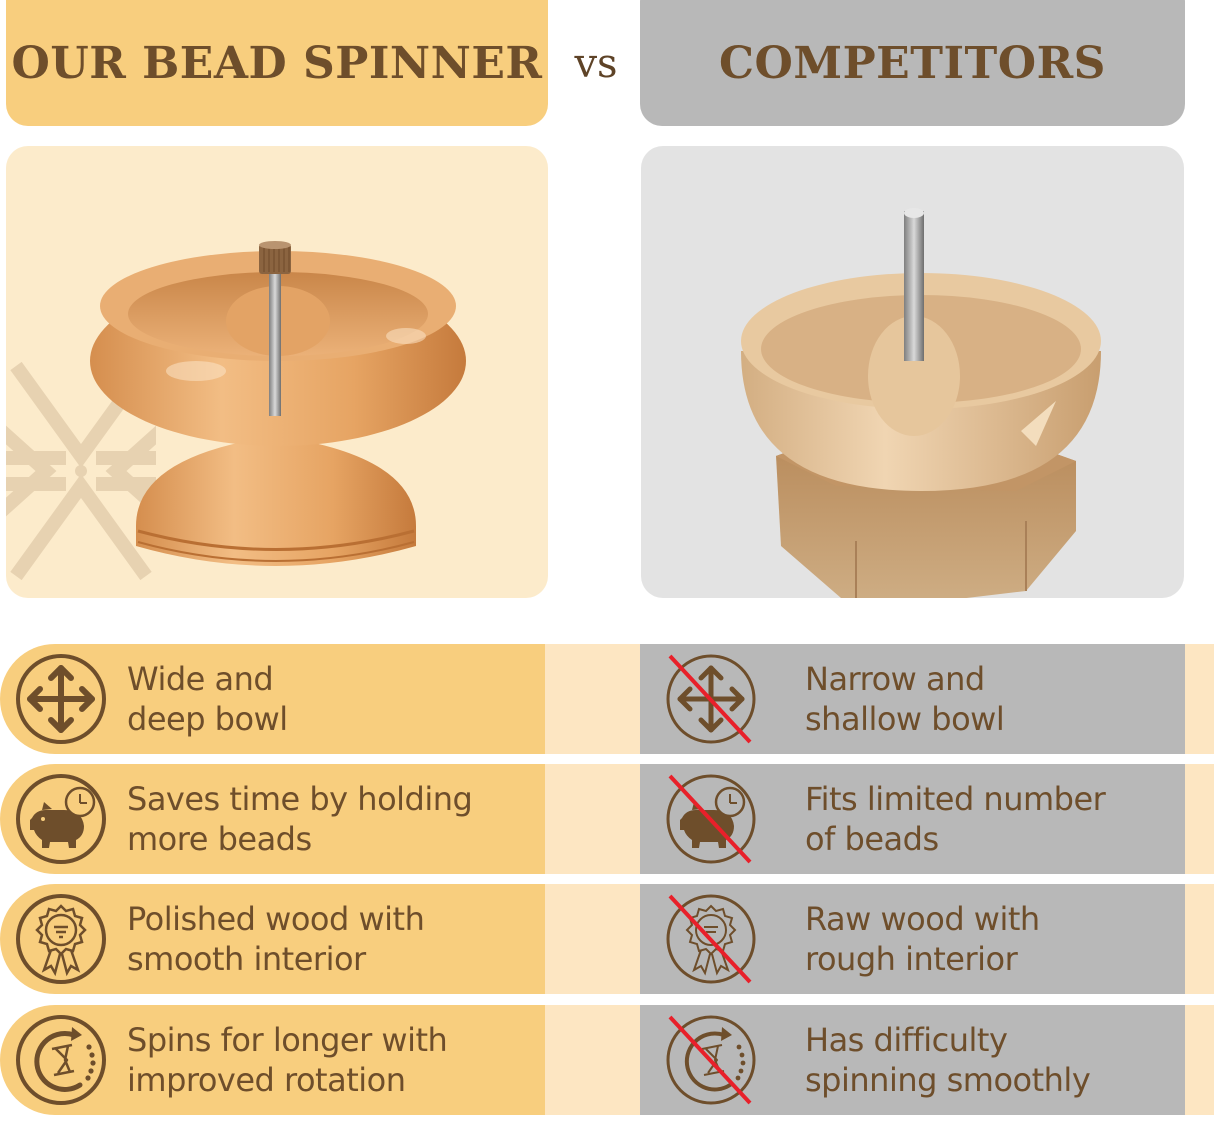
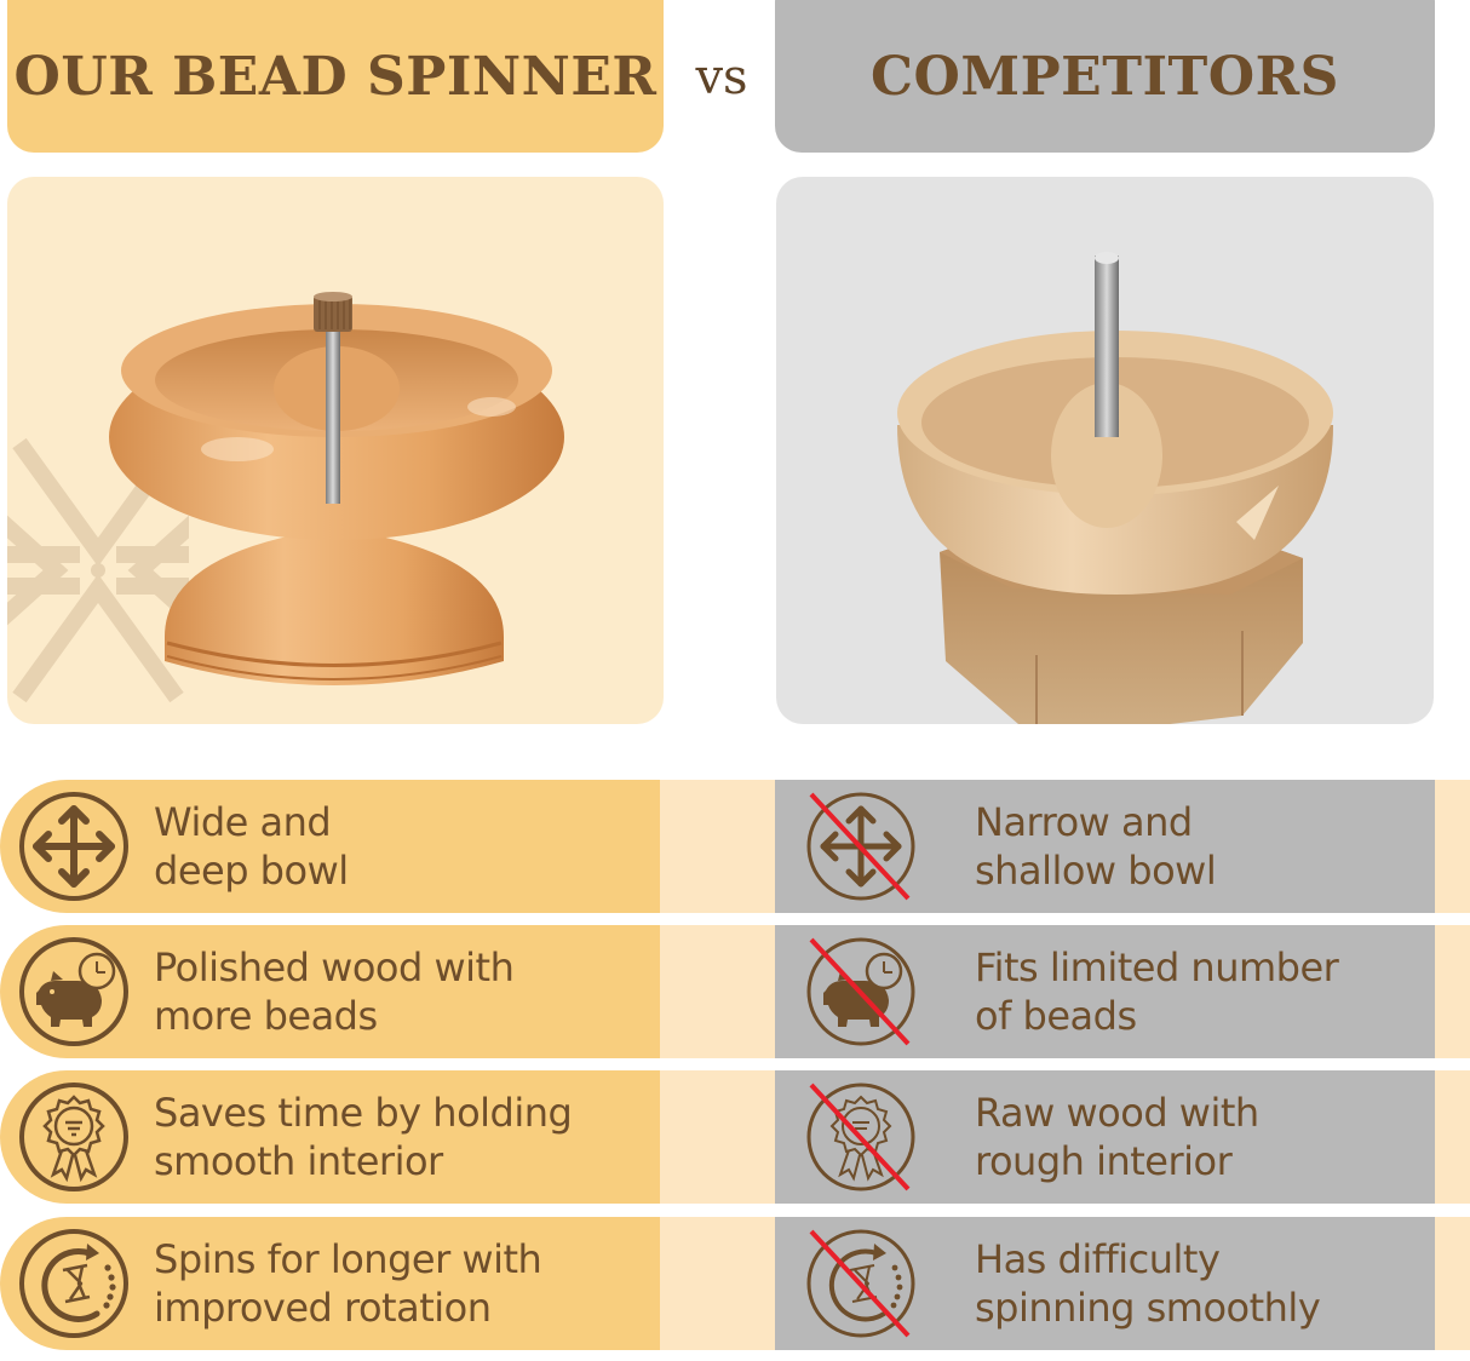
  OUR BEAD SPINNER
  vs
  COMPETITORS
  Wide and
  deep bowl
  Narrow and
  shallow bowl
- Saves time by holding
+ Polished wood with
  more beads
  Fits limited number
  of beads
- Polished wood with
+ Saves time by holding
  smooth interior
  Raw wood with
  rough interior
  Spins for longer with
  improved rotation
  Has difficulty
  spinning smoothly
